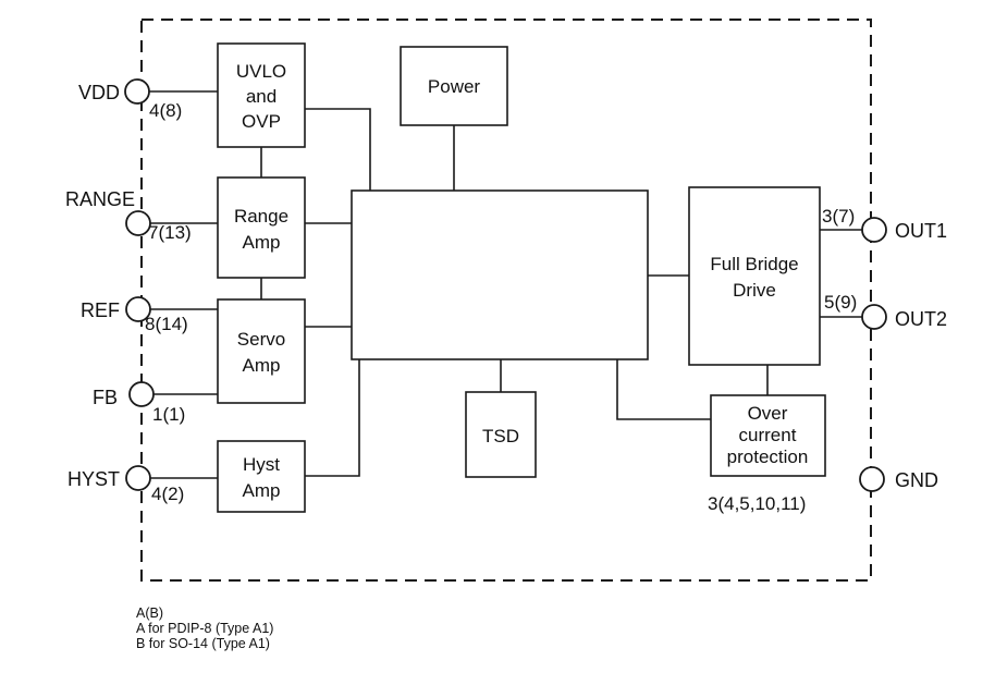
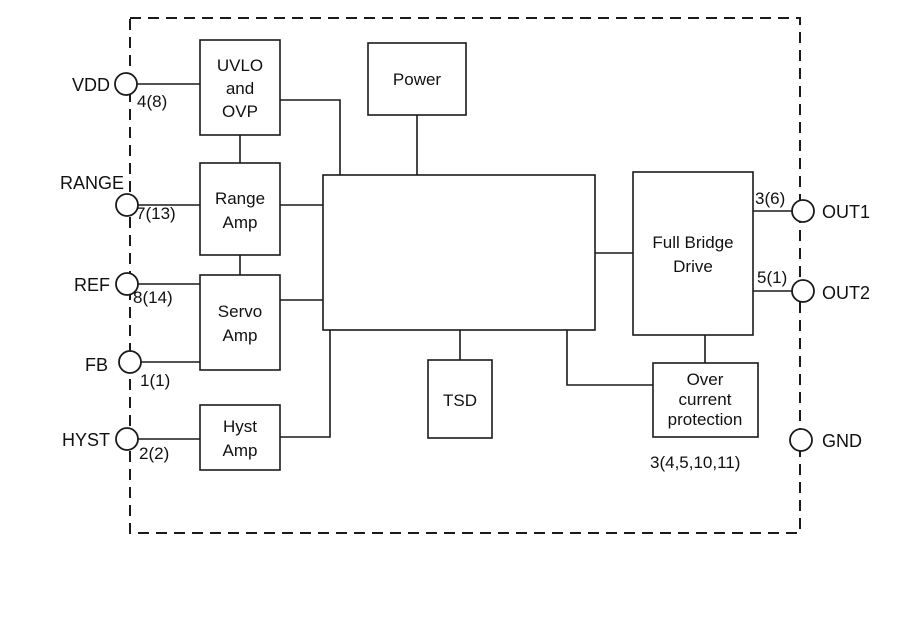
  UVLO
  and
  OVP
  Power
  Range
  Amp
  Servo
  Amp
  Hyst
  Amp
  TSD
  Full Bridge
  Drive
  Over
  current
  protection
  VDD
  RANGE
  REF
  FB
  HYST
  OUT1
  OUT2
  GND
  4(8)
  7(13)
  8(14)
  1(1)
- 4(2)
+ 2(2)
- 3(7)
+ 3(6)
- 5(9)
+ 5(1)
  3(4,5,10,11)
- A(B)
- A for PDIP-8 (Type A1)
- B for SO-14 (Type A1)
